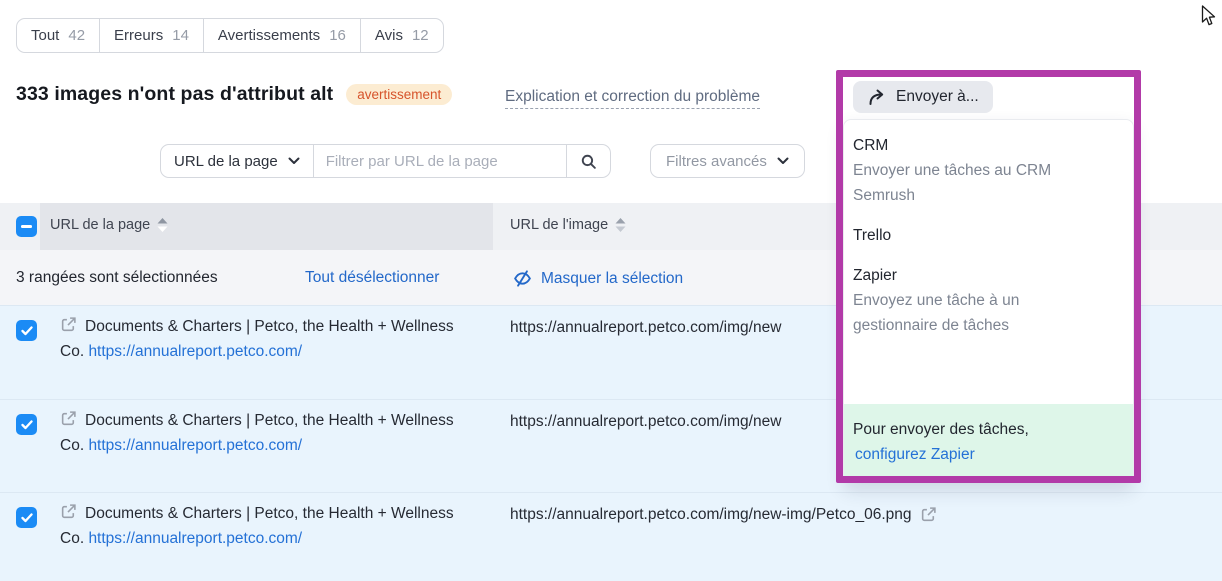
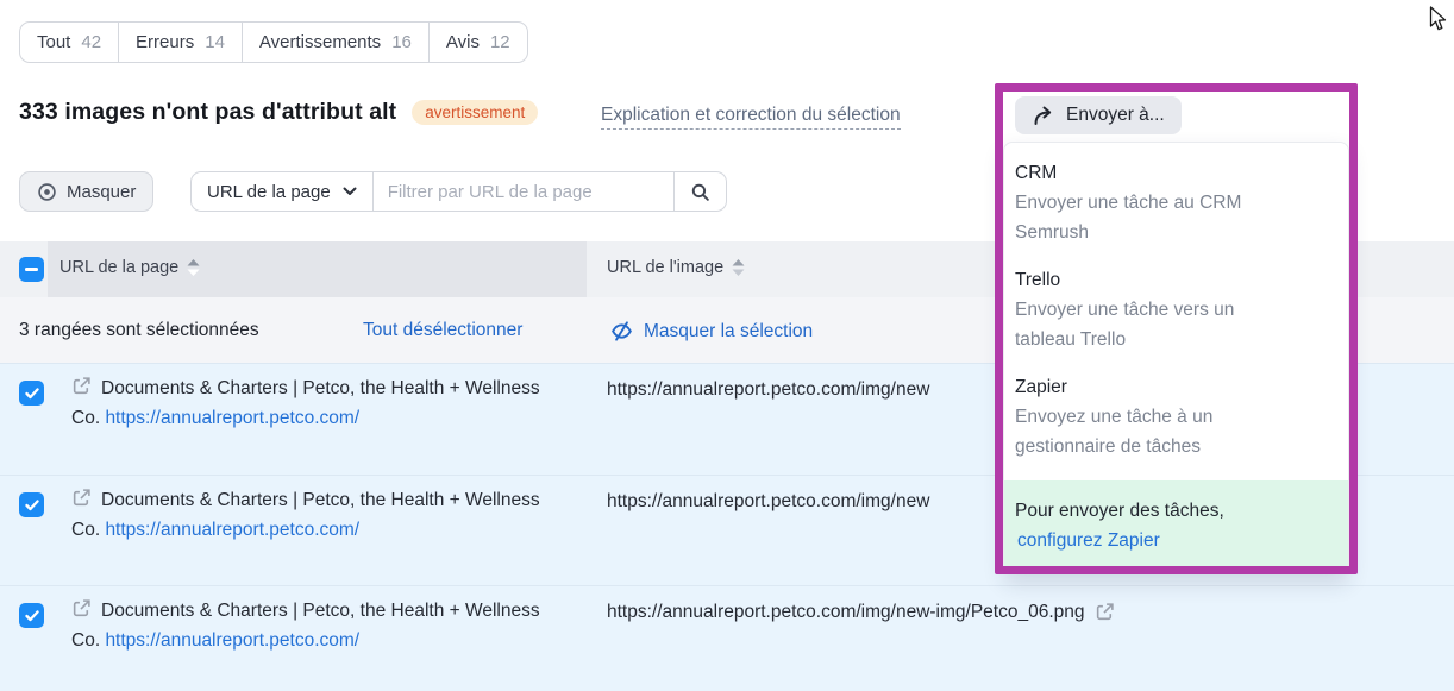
  Tout
  42
  Erreurs
  14
  Avertissements
  16
  Avis
  12
  333 images n'ont pas d'attribut alt
  avertissement
- Explication et correction du problème
+ Explication et correction du sélection
+ Masquer
  URL de la page
  Filtrer par URL de la page
- Filtres avancés
  URL de la page
  URL de l'image
  3 rangées sont sélectionnées
  Tout désélectionner
  Masquer la sélection
  Documents & Charters | Petco, the Health + Wellness Co. https://annualreport.petco.com/
  https://annualreport.petco.com/img/new
  Documents & Charters | Petco, the Health + Wellness Co. https://annualreport.petco.com/
  https://annualreport.petco.com/img/new
  Documents & Charters | Petco, the Health + Wellness Co. https://annualreport.petco.com/
  https://annualreport.petco.com/img/new-img/Petco_06.png
  Envoyer à...
  CRM
- Envoyer une tâches au CRM Semrush
+ Envoyer une tâche au CRM Semrush
  Trello
+ Envoyer une tâche vers un tableau Trello
  Zapier
  Envoyez une tâche à un gestionnaire de tâches
  Pour envoyer des tâches,
  configurez Zapier
